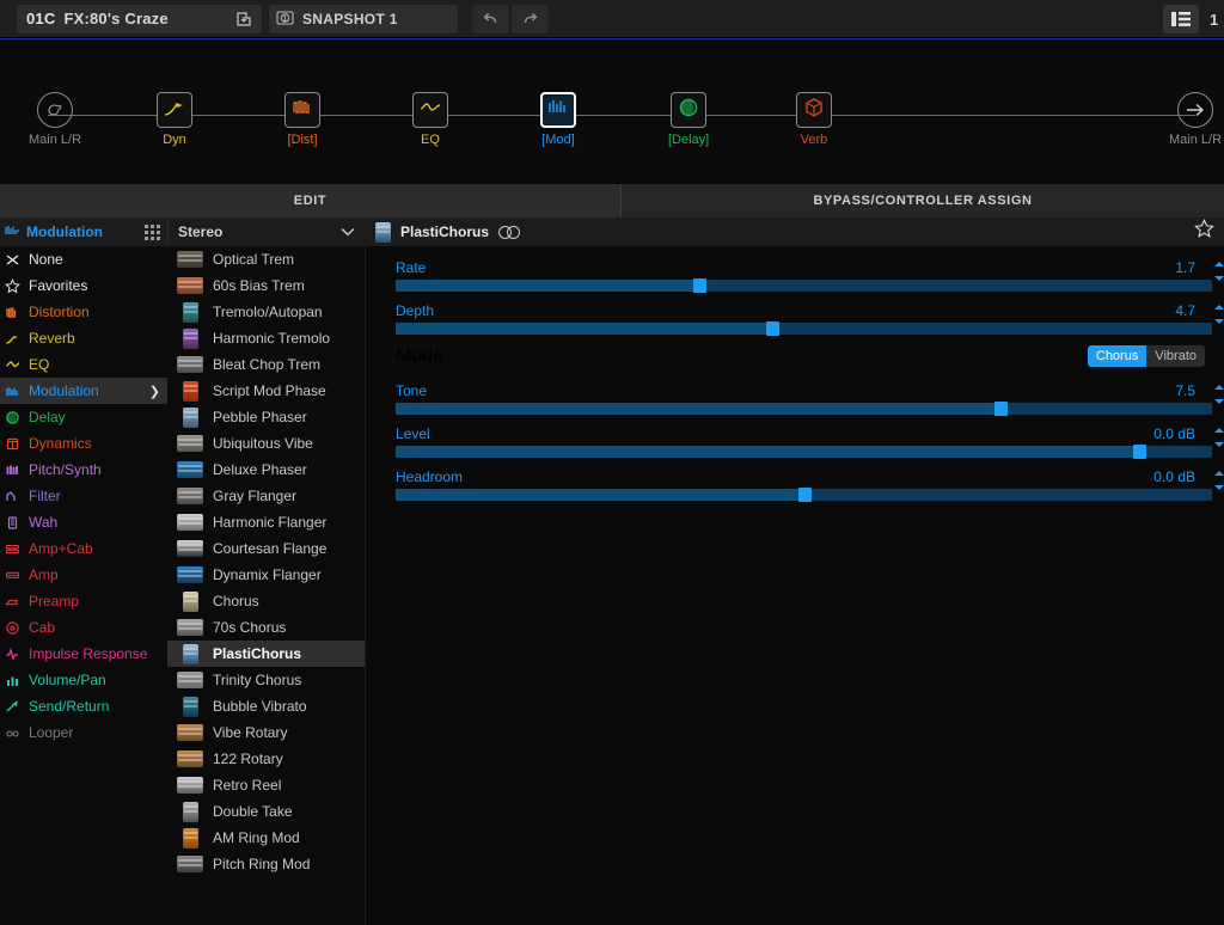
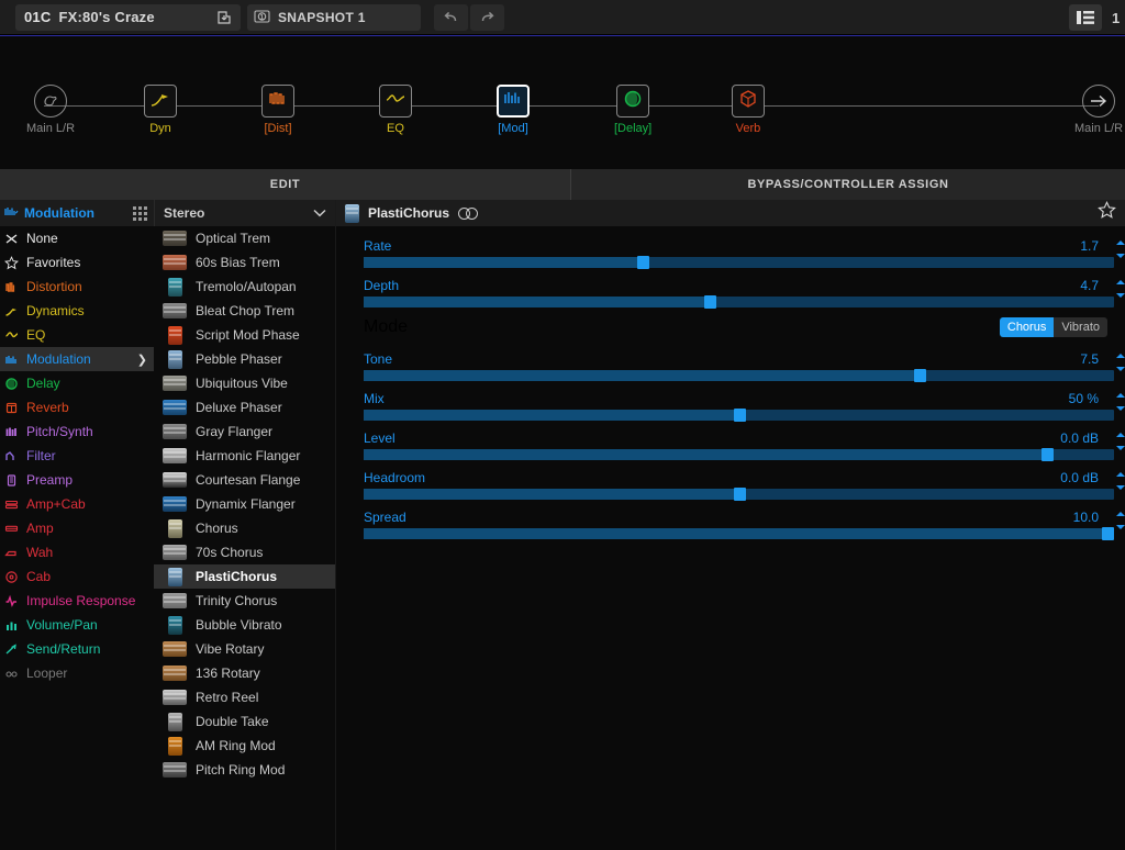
  01C
  FX:80's Craze
  SNAPSHOT 1
  1
  Main L/R
  Dyn
  [Dist]
  EQ
  [Mod]
  [Delay]
  Verb
  Main L/R
  EDIT
  BYPASS/CONTROLLER ASSIGN
  Modulation
  None
  Favorites
  Distortion
- Reverb
+ Dynamics
  EQ
  Modulation
  ❯
  Delay
- Dynamics
+ Reverb
  Pitch/Synth
  Filter
- Wah
+ Preamp
  Amp+Cab
  Amp
- Preamp
+ Wah
  Cab
  Impulse Response
  Volume/Pan
  Send/Return
  Looper
  Stereo
  Optical Trem
  60s Bias Trem
  Tremolo/Autopan
- Harmonic Tremolo
  Bleat Chop Trem
  Script Mod Phase
  Pebble Phaser
  Ubiquitous Vibe
  Deluxe Phaser
  Gray Flanger
  Harmonic Flanger
  Courtesan Flange
  Dynamix Flanger
  Chorus
  70s Chorus
  PlastiChorus
  Trinity Chorus
  Bubble Vibrato
  Vibe Rotary
- 122 Rotary
+ 136 Rotary
  Retro Reel
  Double Take
  AM Ring Mod
  Pitch Ring Mod
  PlastiChorus
  Rate
  1.7
  Depth
  4.7
  Chorus
  Vibrato
  Tone
  7.5
+ Mix
+ 50 %
  Level
  0.0 dB
  Headroom
  0.0 dB
+ Spread
+ 10.0
